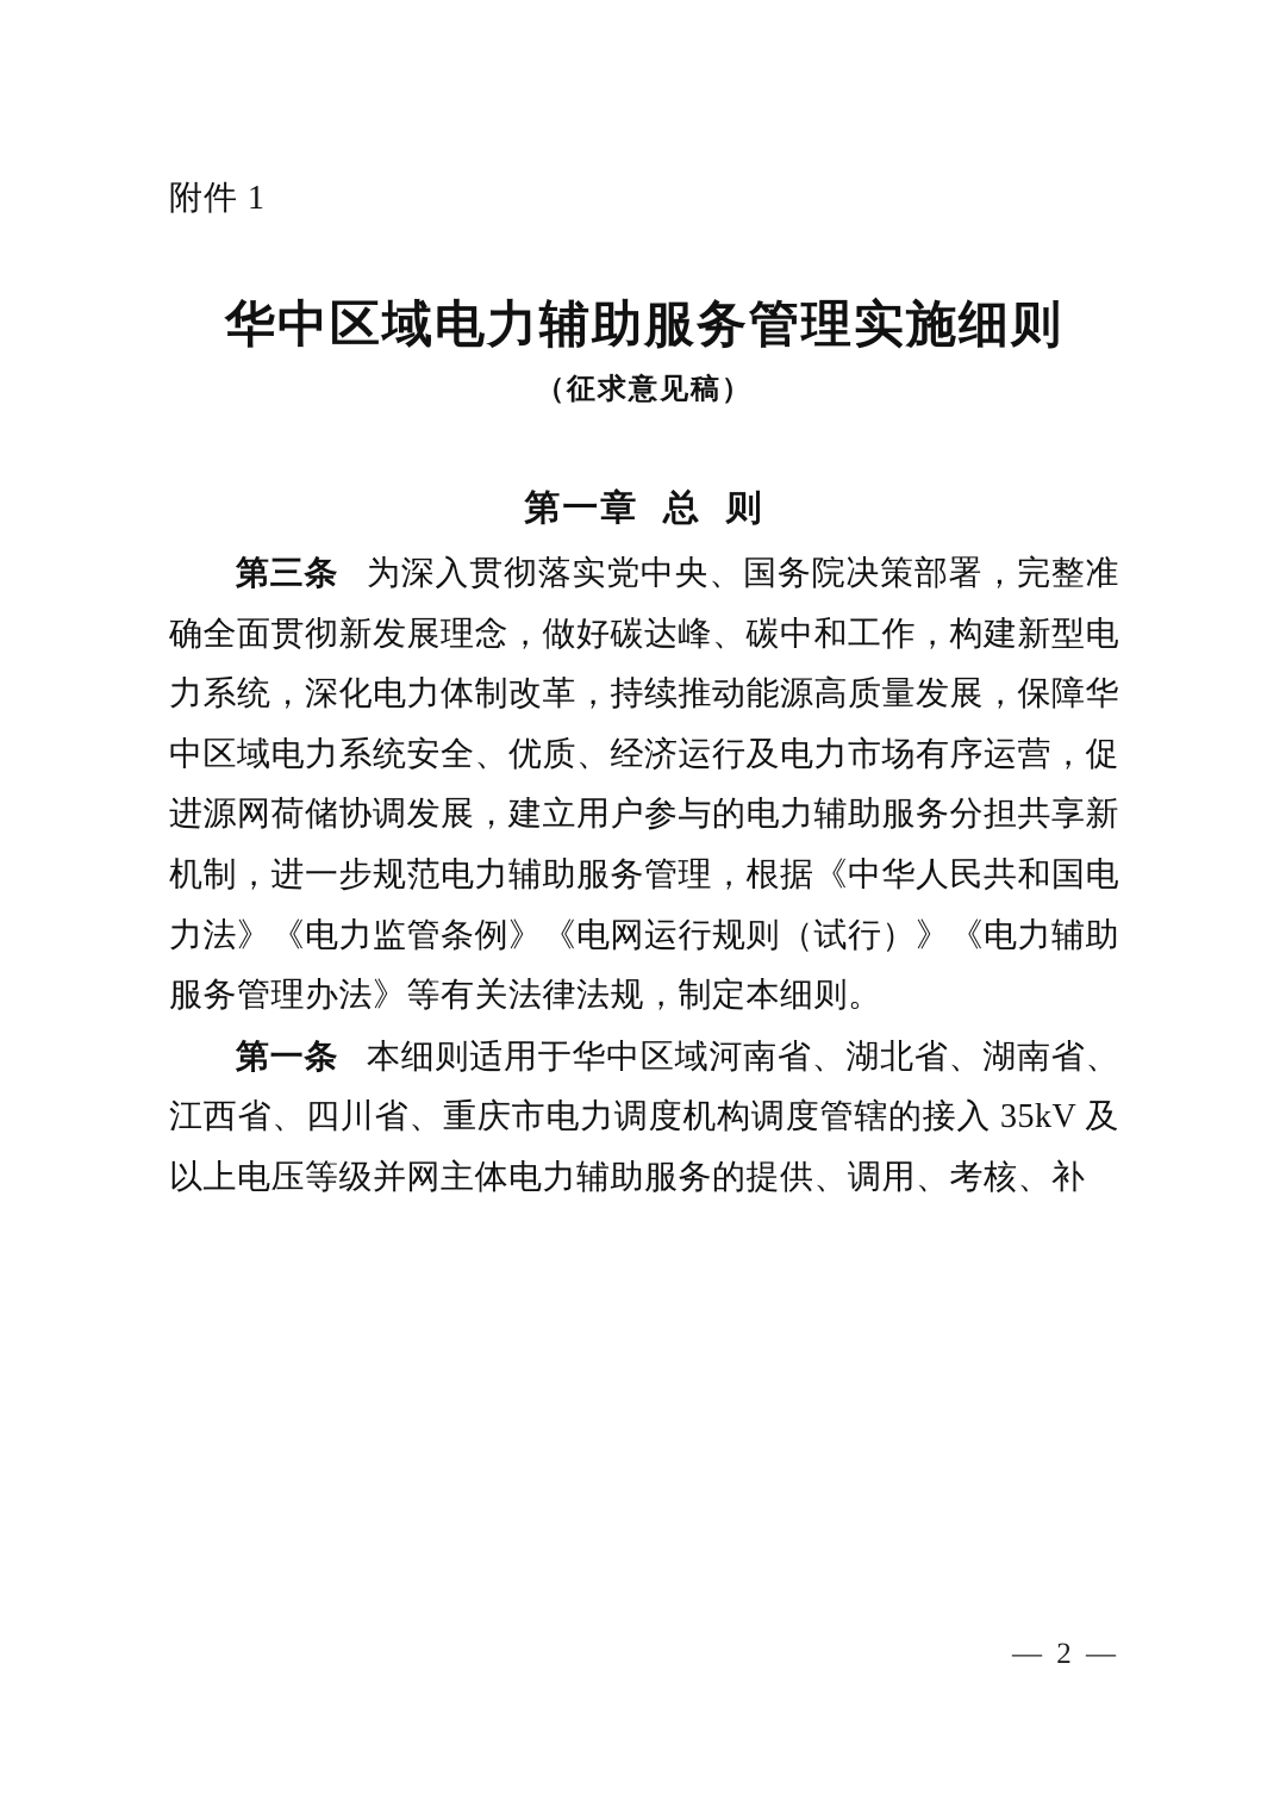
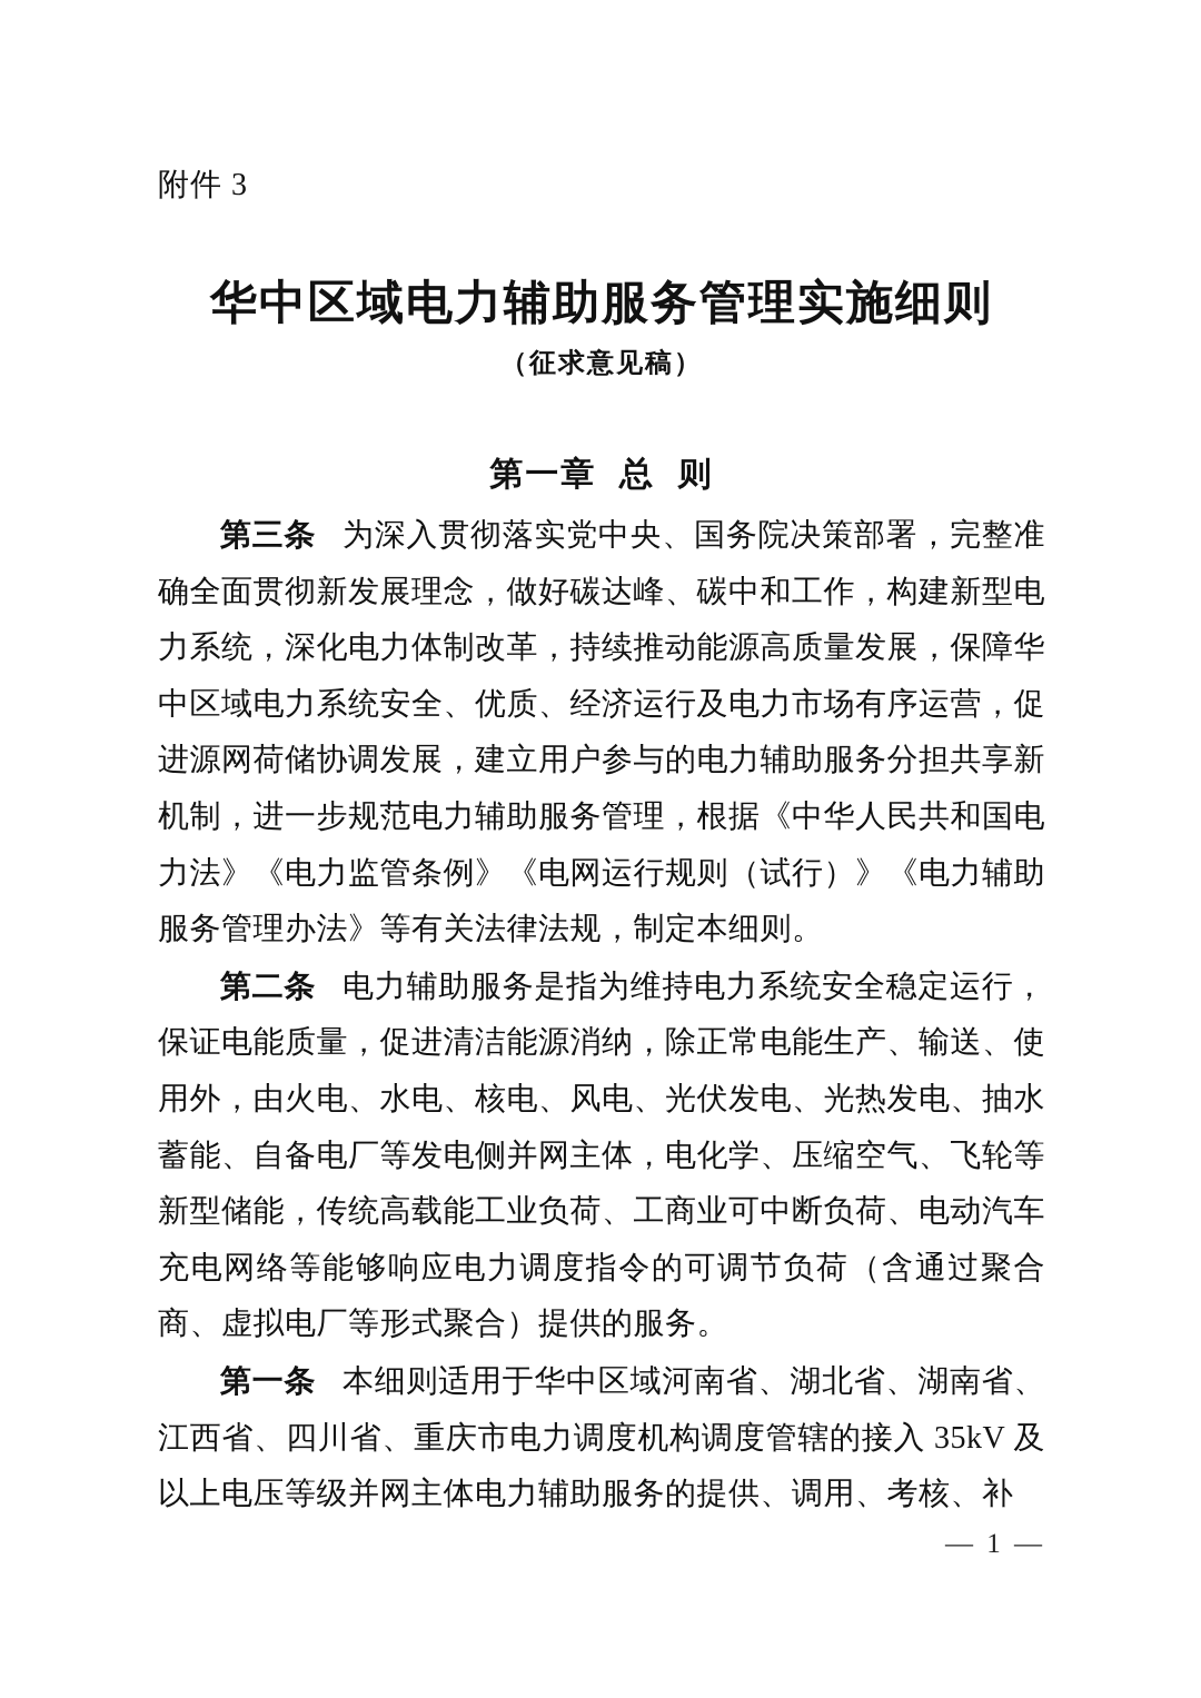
- 附件 1
+ 附件 3
  华中区域电力辅助服务管理实施细则
  （征求意见稿）
  第一章 总 则
  第三条 为深入贯彻落实党中央、国务院决策部署，完整准确全面贯彻新发展理念，做好碳达峰、碳中和工作，构建新型电力系统，深化电力体制改革，持续推动能源高质量发展，保障华中区域电力系统安全、优质、经济运行及电力市场有序运营，促进源网荷储协调发展，建立用户参与的电力辅助服务分担共享新机制，进一步规范电力辅助服务管理，根据《中华人民共和国电力法》《电力监管条例》《电网运行规则（试行）》《电力辅助服务管理办法》等有关法律法规，制定本细则。
+ 第二条 电力辅助服务是指为维持电力系统安全稳定运行，保证电能质量，促进清洁能源消纳，除正常电能生产、输送、使用外，由火电、水电、核电、风电、光伏发电、光热发电、抽水蓄能、自备电厂等发电侧并网主体，电化学、压缩空气、飞轮等新型储能，传统高载能工业负荷、工商业可中断负荷、电动汽车充电网络等能够响应电力调度指令的可调节负荷（含通过聚合商、虚拟电厂等形式聚合）提供的服务。
  第一条 本细则适用于华中区域河南省、湖北省、湖南省、江西省、四川省、重庆市电力调度机构调度管辖的接入 35kV 及以上电压等级并网主体电力辅助服务的提供、调用、考核、补
- — 2 —
+ — 1 —
